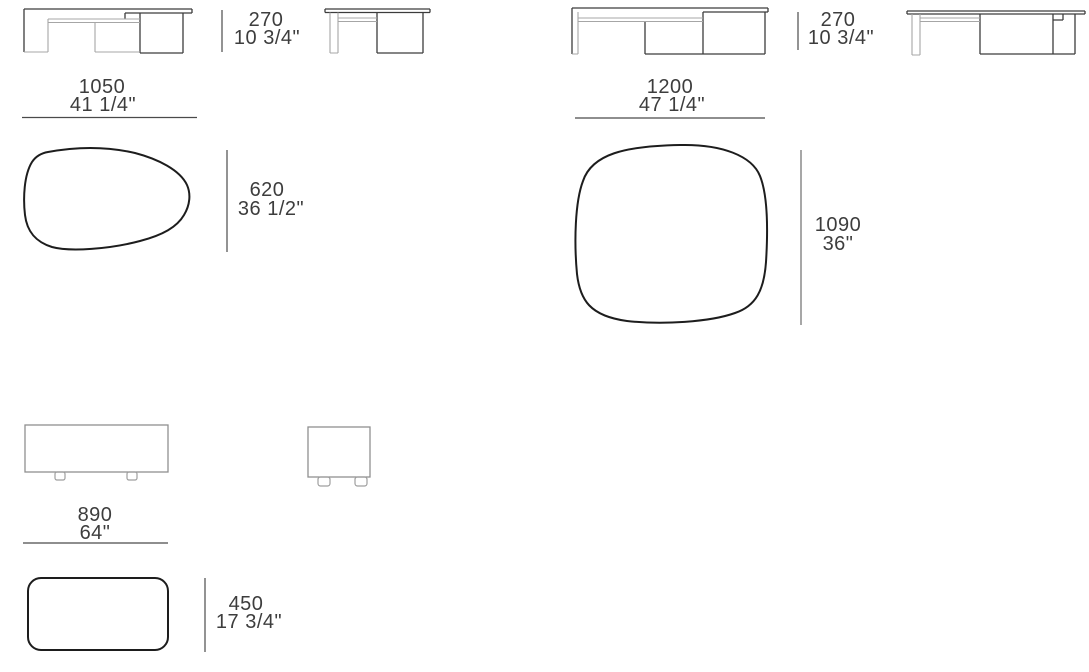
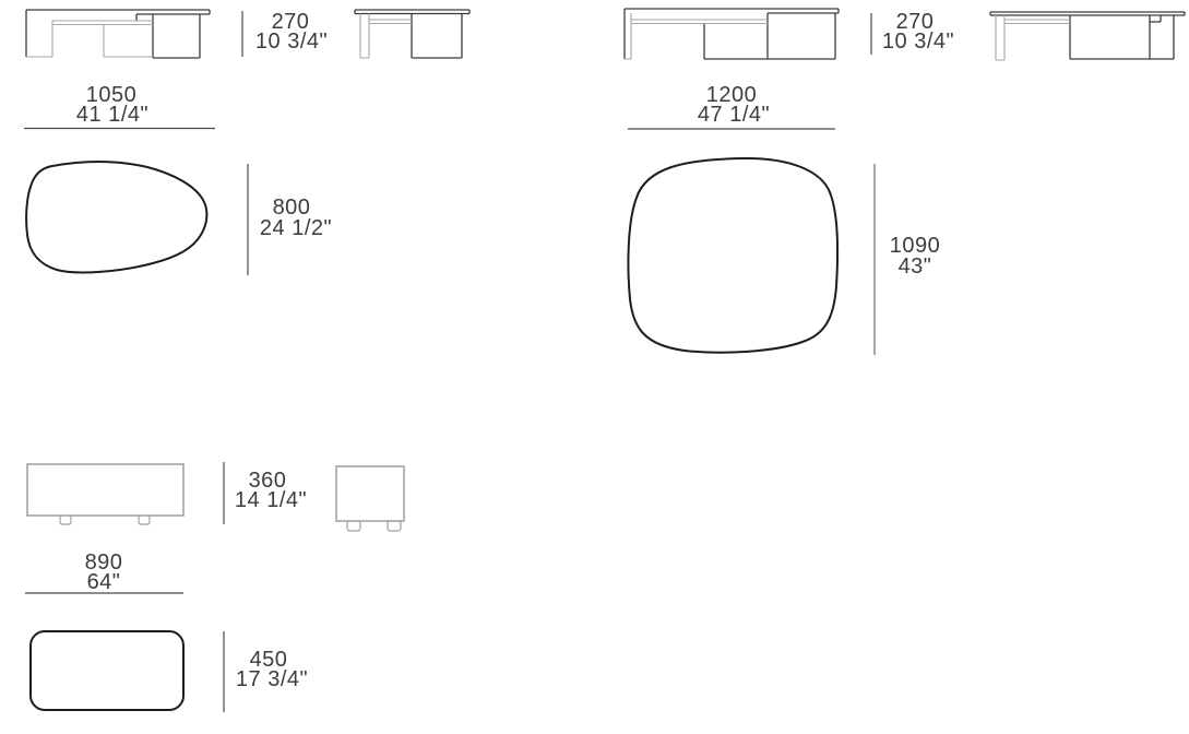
  270
  10 3/4"
  1050
  41 1/4"
- 620
+ 800
- 36 1/2"
+ 24 1/2"
  270
  10 3/4"
  1200
  47 1/4"
  1090
- 36"
+ 43"
+ 360
+ 14 1/4"
  890
  64"
  450
  17 3/4"
